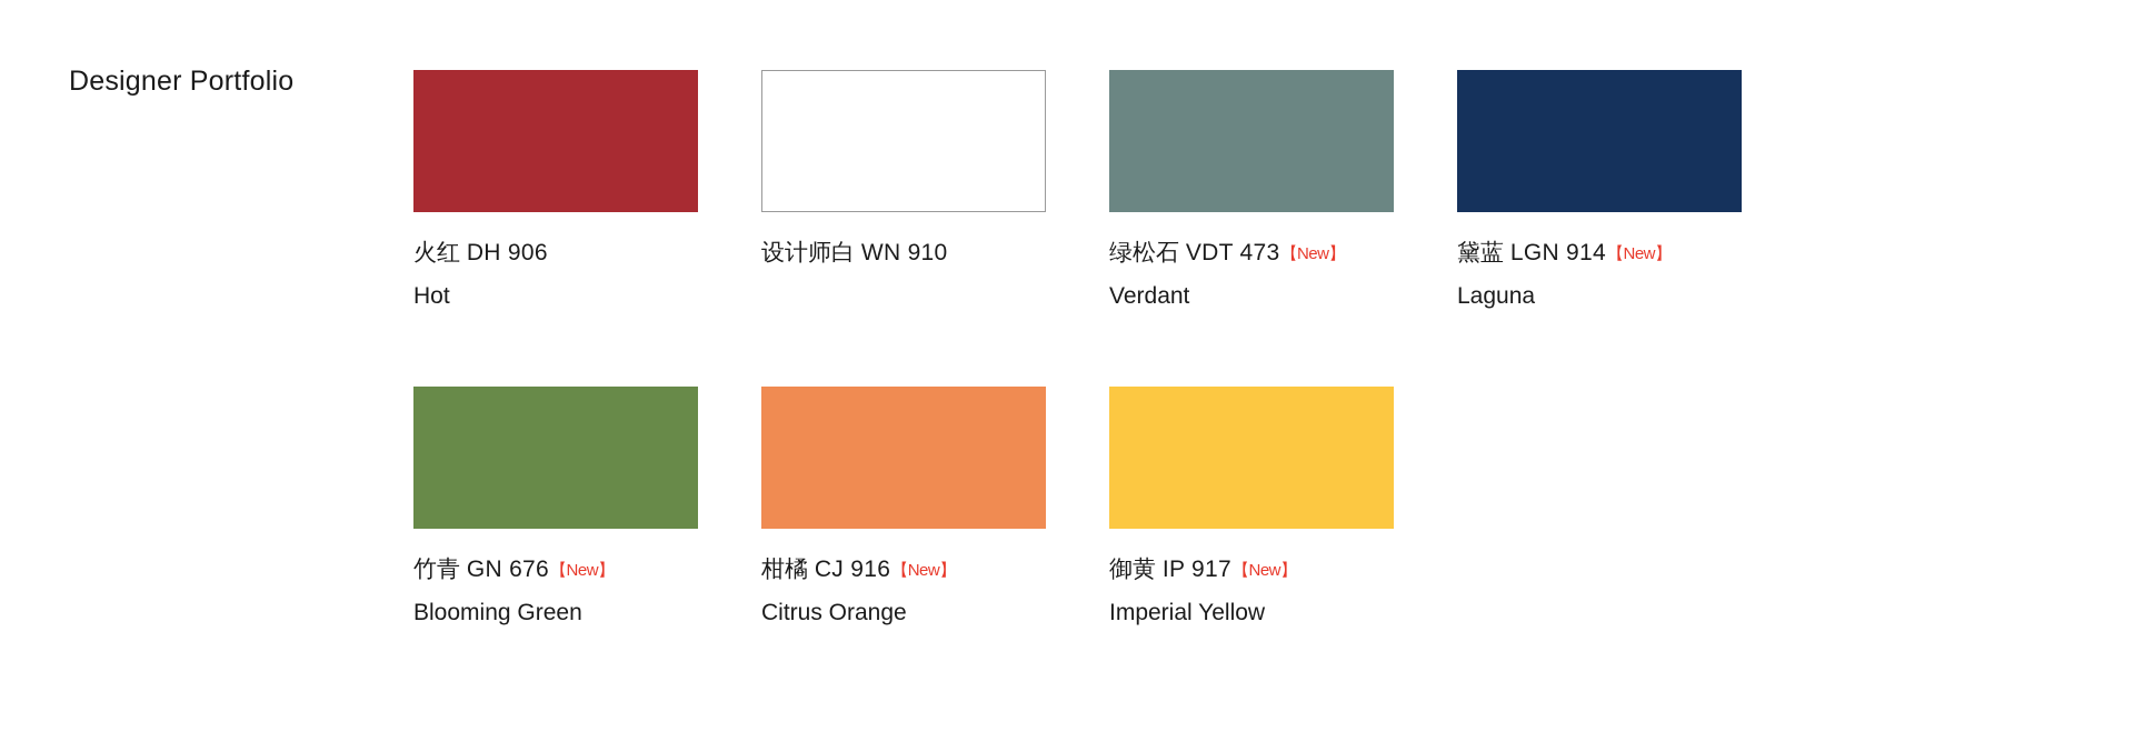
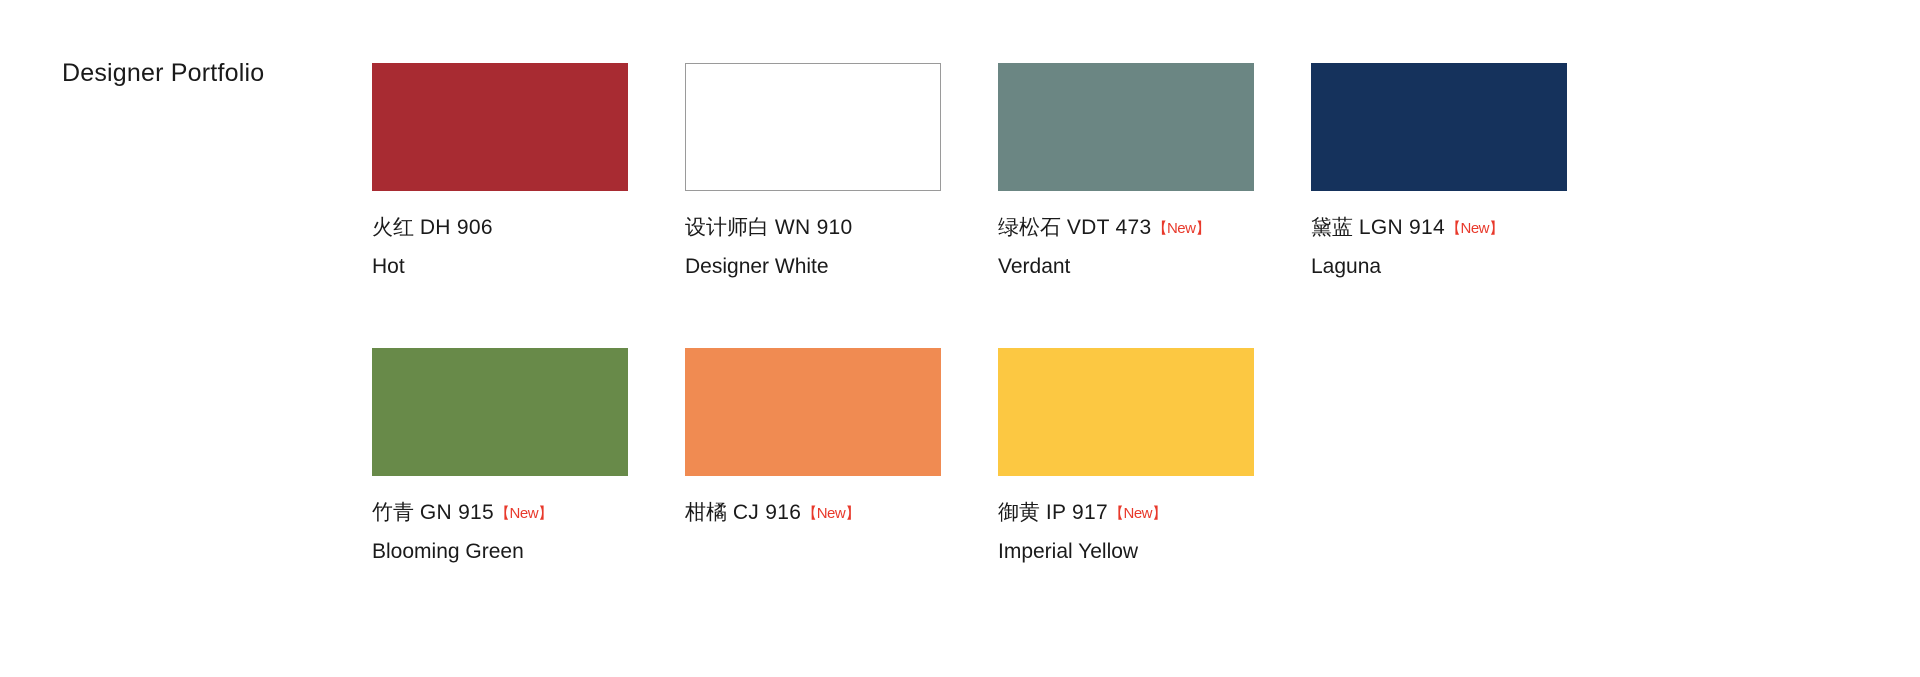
  Designer Portfolio
  火红 DH 906
  Hot
  设计师白 WN 910
+ Designer White
  绿松石 VDT 473【New】
  Verdant
  黛蓝 LGN 914【New】
  Laguna
- 竹青 GN 676【New】
+ 竹青 GN 915【New】
  Blooming Green
  柑橘 CJ 916【New】
- Citrus Orange
  御黄 IP 917【New】
  Imperial Yellow
